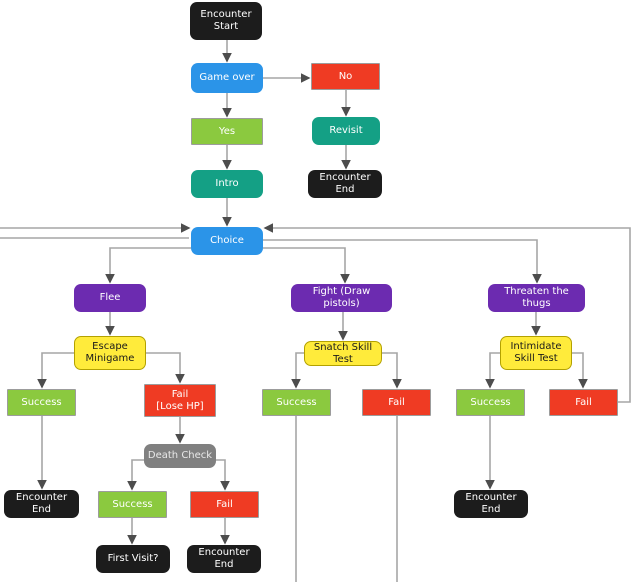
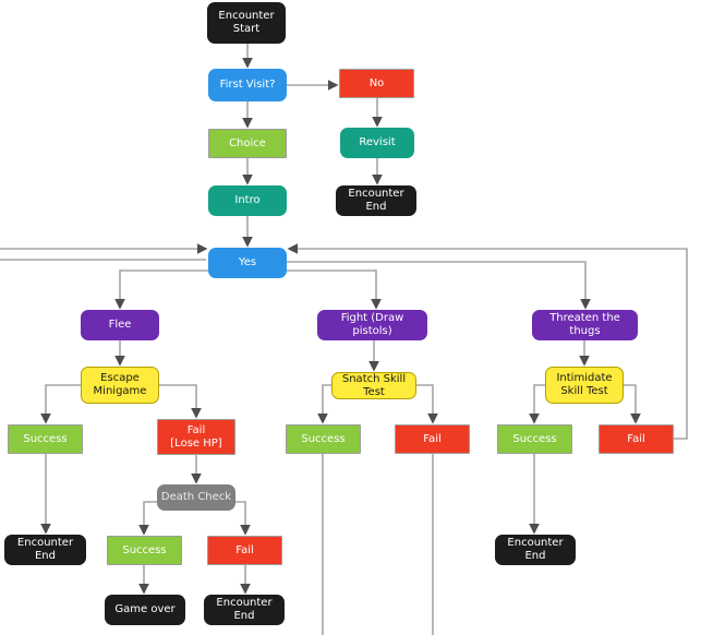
  Encounter
  Start
- Game over
+ First Visit?
  No
- Yes
+ Choice
  Revisit
  Intro
  Encounter End
- Choice
+ Yes
  Flee
  Fight (Draw pistols)
  Threaten the thugs
  Escape
  Minigame
  Snatch Skill Test
  Intimidate
  Skill Test
  Success
  Fail
  [Lose HP]
  Success
  Fail
  Success
  Fail
  Death Check
  Encounter End
  Success
  Fail
  Encounter End
- First Visit?
+ Game over
  Encounter End
